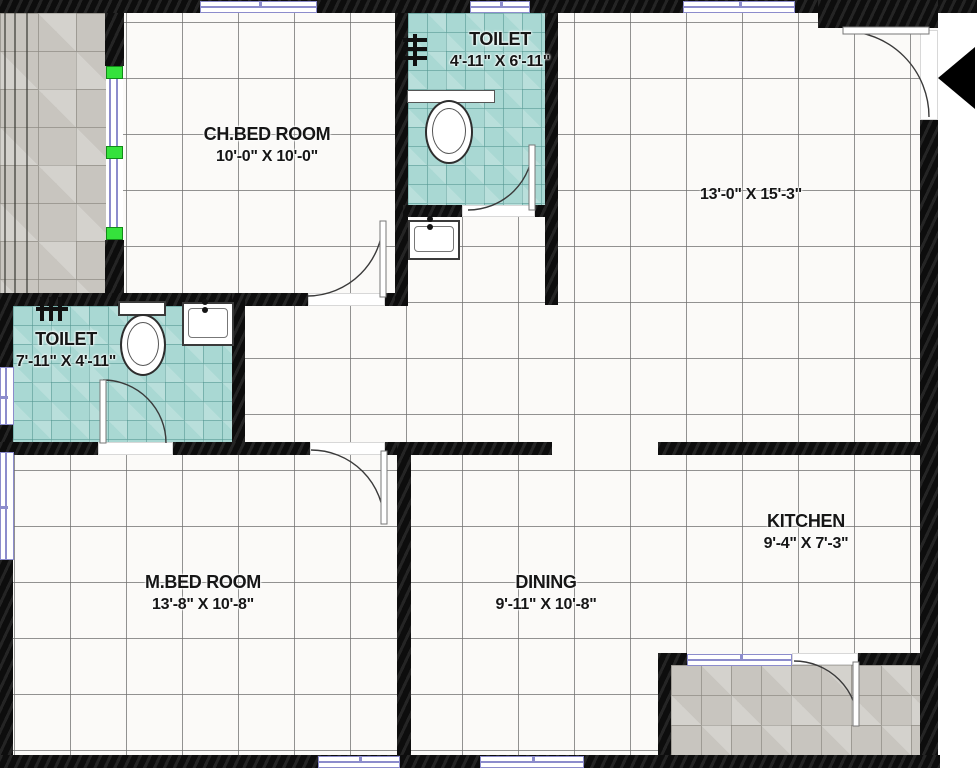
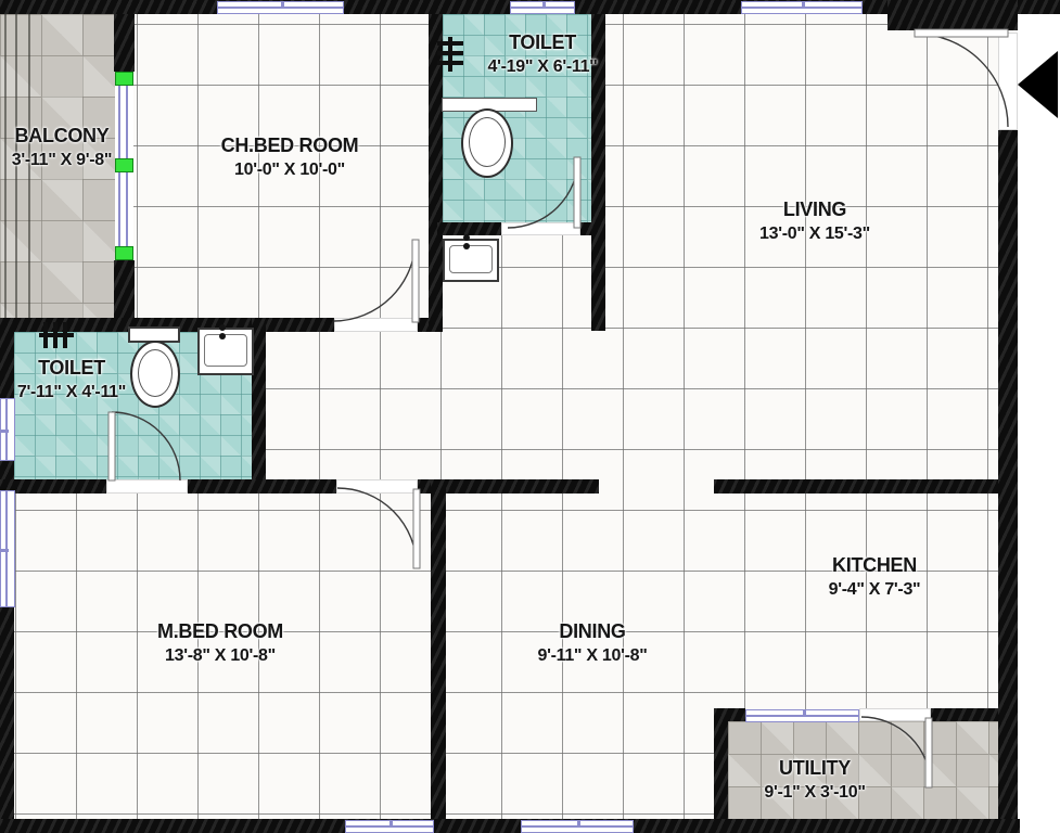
+ BALCONY
+ 3'-11" X 9'-8"
  CH.BED ROOM
  10'-0" X 10'-0"
  TOILET
- 4'-11" X 6'-11"
+ 4'-19" X 6'-11"
+ LIVING
  13'-0" X 15'-3"
  TOILET
  7'-11" X 4'-11"
  M.BED ROOM
  13'-8" X 10'-8"
  DINING
  9'-11" X 10'-8"
  KITCHEN
  9'-4" X 7'-3"
+ UTILITY
+ 9'-1" X 3'-10"
